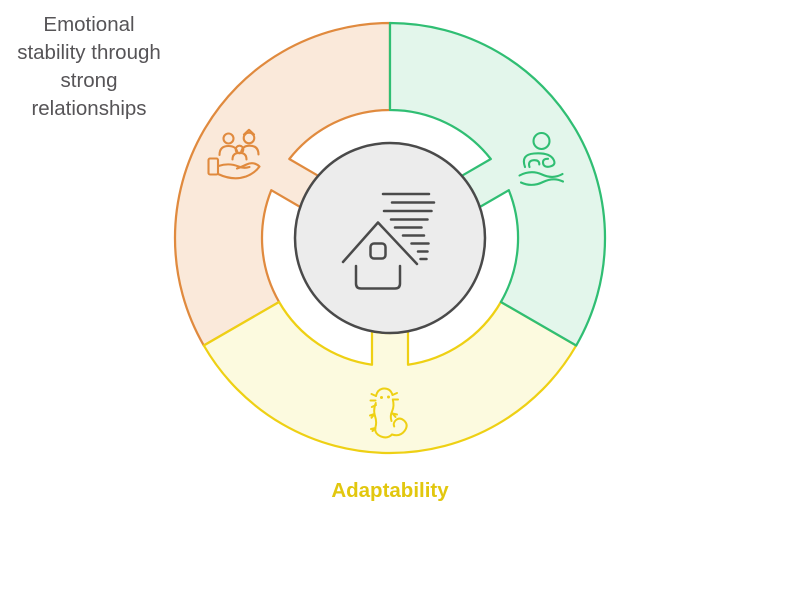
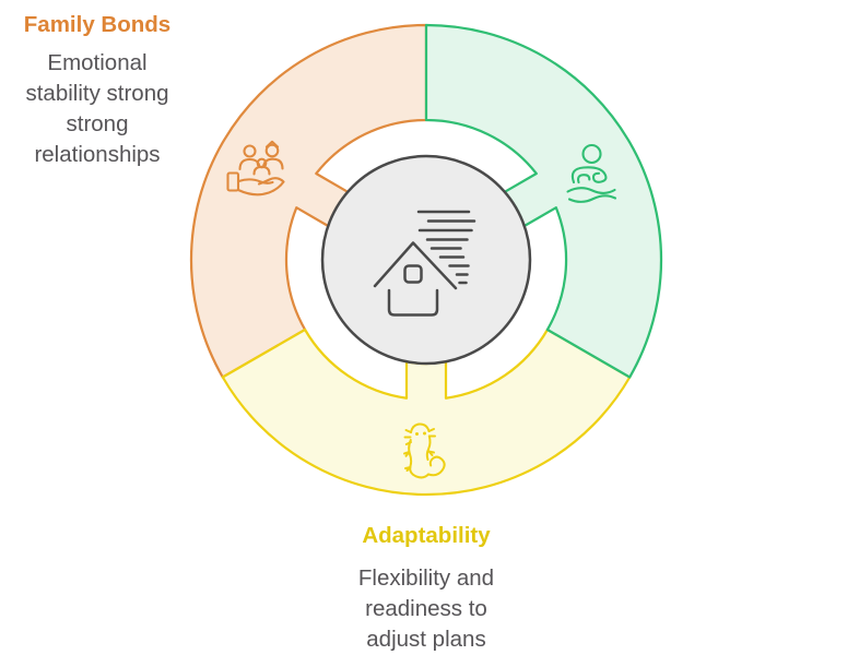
+ Family Bonds
- Emotional stability through strong relationships
+ Emotional stability strong strong relationships
  Adaptability
+ Flexibility and readiness to adjust plans
